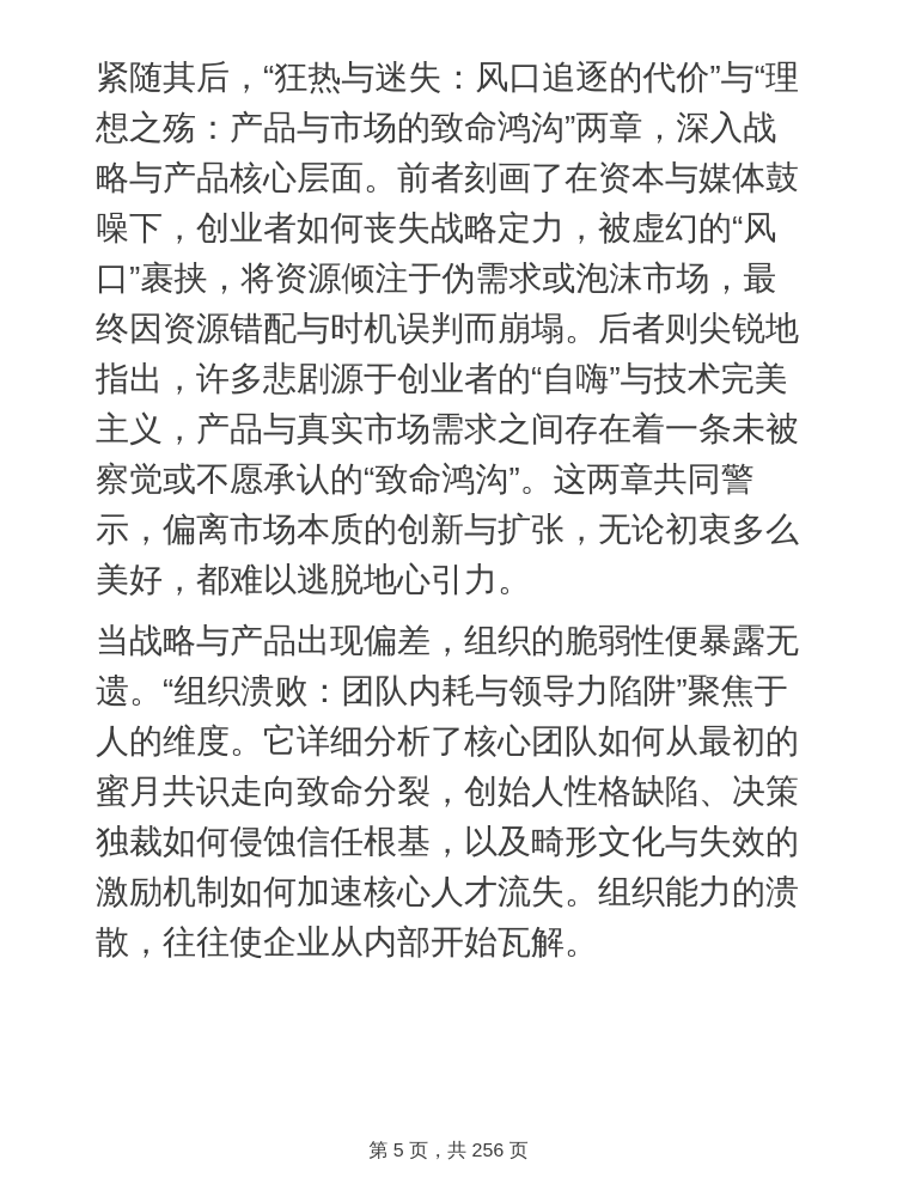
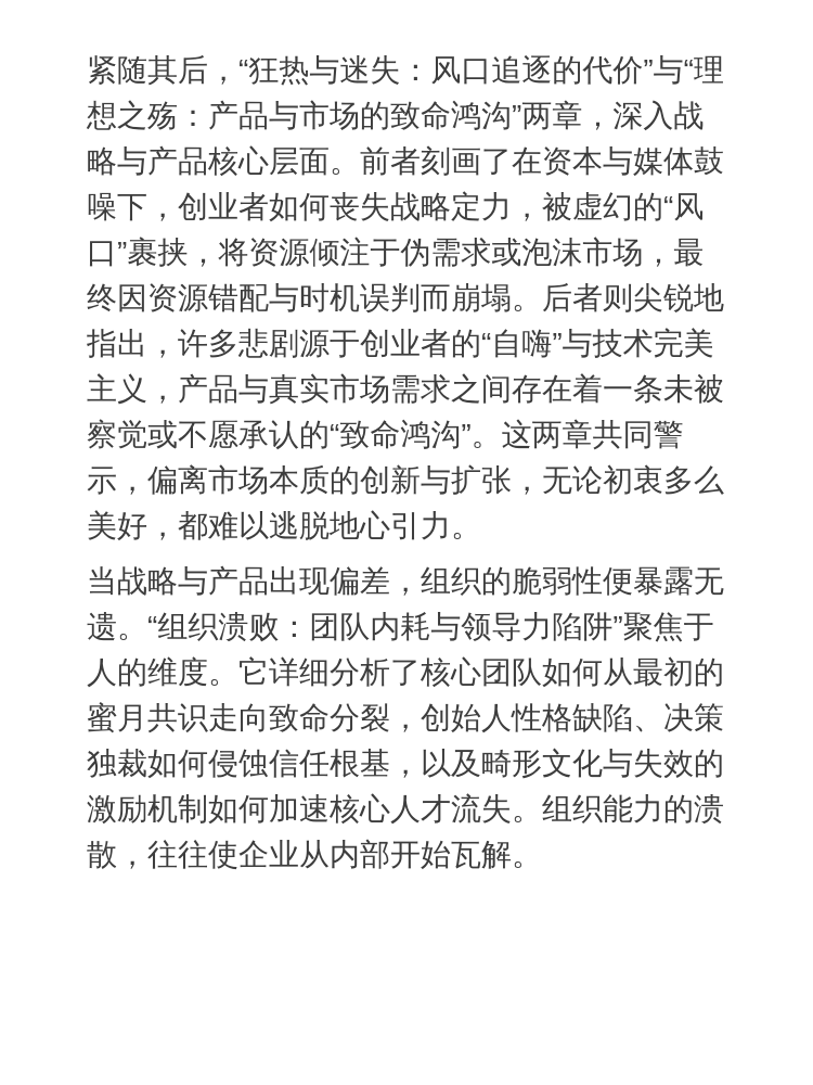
  紧随其后，“狂热与迷失：风口追逐的代价”与“理想之殇：产品与市场的致命鸿沟”两章，深入战略与产品核心层面。前者刻画了在资本与媒体鼓噪下，创业者如何丧失战略定力，被虚幻的“风口”裹挟，将资源倾注于伪需求或泡沫市场，最终因资源错配与时机误判而崩塌。后者则尖锐地指出，许多悲剧源于创业者的“自嗨”与技术完美主义，产品与真实市场需求之间存在着一条未被察觉或不愿承认的“致命鸿沟”。这两章共同警示，偏离市场本质的创新与扩张，无论初衷多么美好，都难以逃脱地心引力。
  当战略与产品出现偏差，组织的脆弱性便暴露无遗。“组织溃败：团队内耗与领导力陷阱”聚焦于人的维度。它详细分析了核心团队如何从最初的蜜月共识走向致命分裂，创始人性格缺陷、决策独裁如何侵蚀信任根基，以及畸形文化与失效的激励机制如何加速核心人才流失。组织能力的溃散，往往使企业从内部开始瓦解。
- 第 5 页，共 256 页
